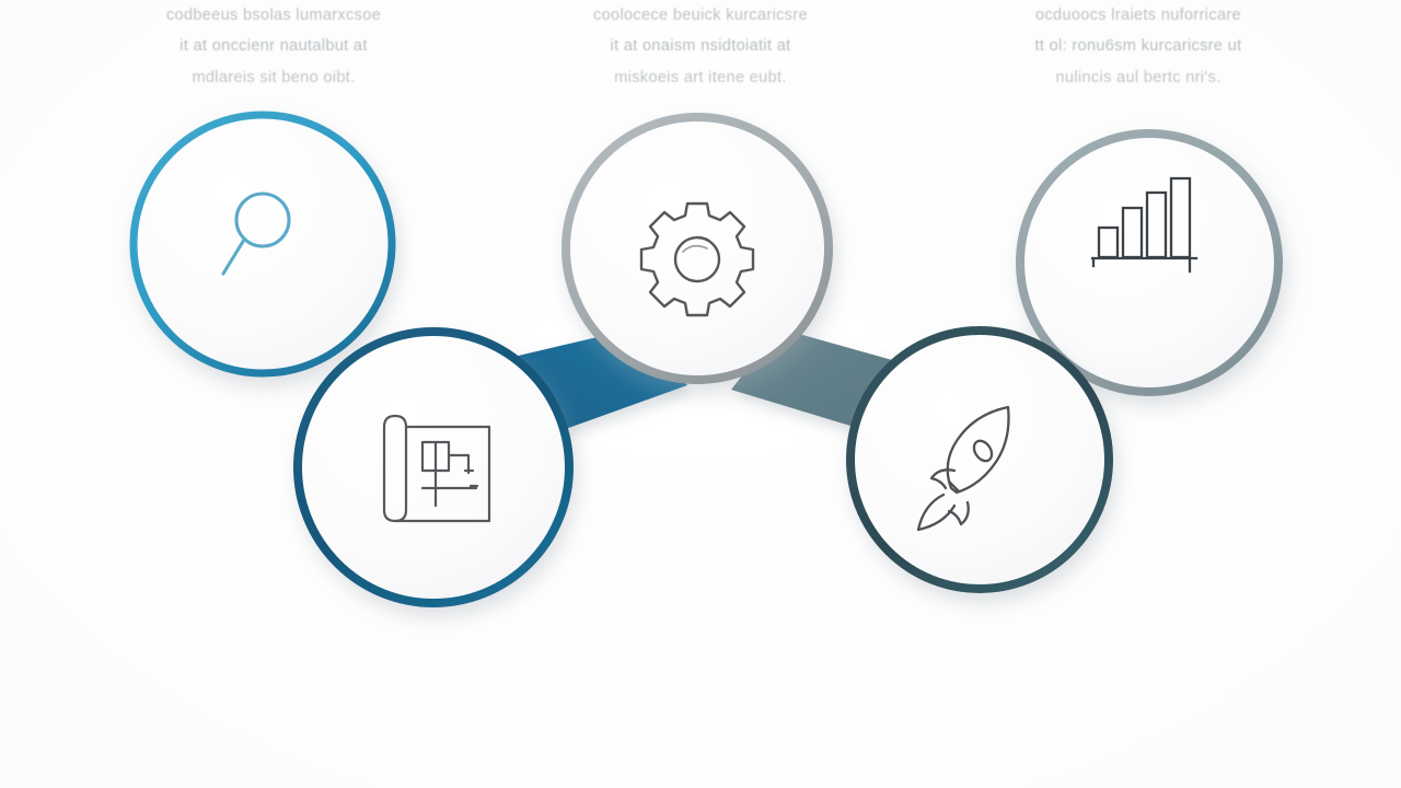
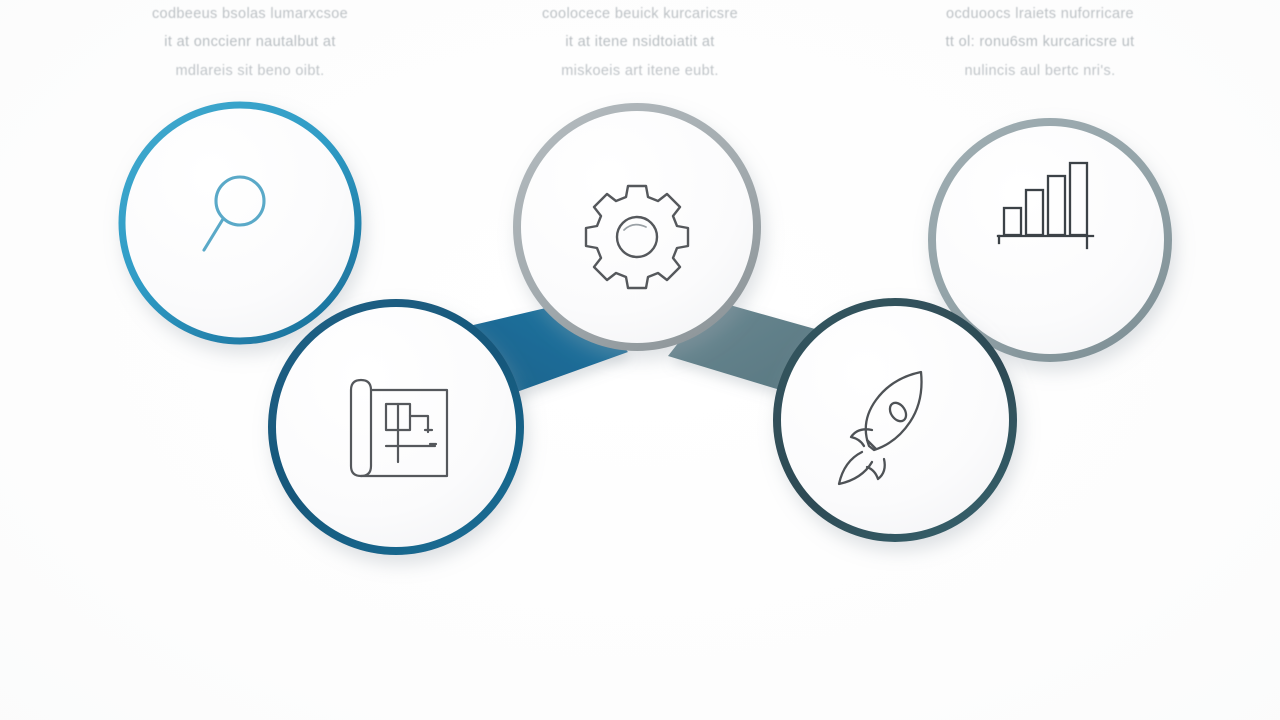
  codbeeus bsolas lumarxcsoe
  it at onccienr nautalbut at
  mdlareis sit beno oibt.
  coolocece beuick kurcaricsre
- it at onaism nsidtoiatit at
+ it at itene nsidtoiatit at
  miskoeis art itene eubt.
  ocduoocs lraiets nuforricare
  tt ol: ronu6sm kurcaricsre ut
  nulincis aul bertc nri's.
